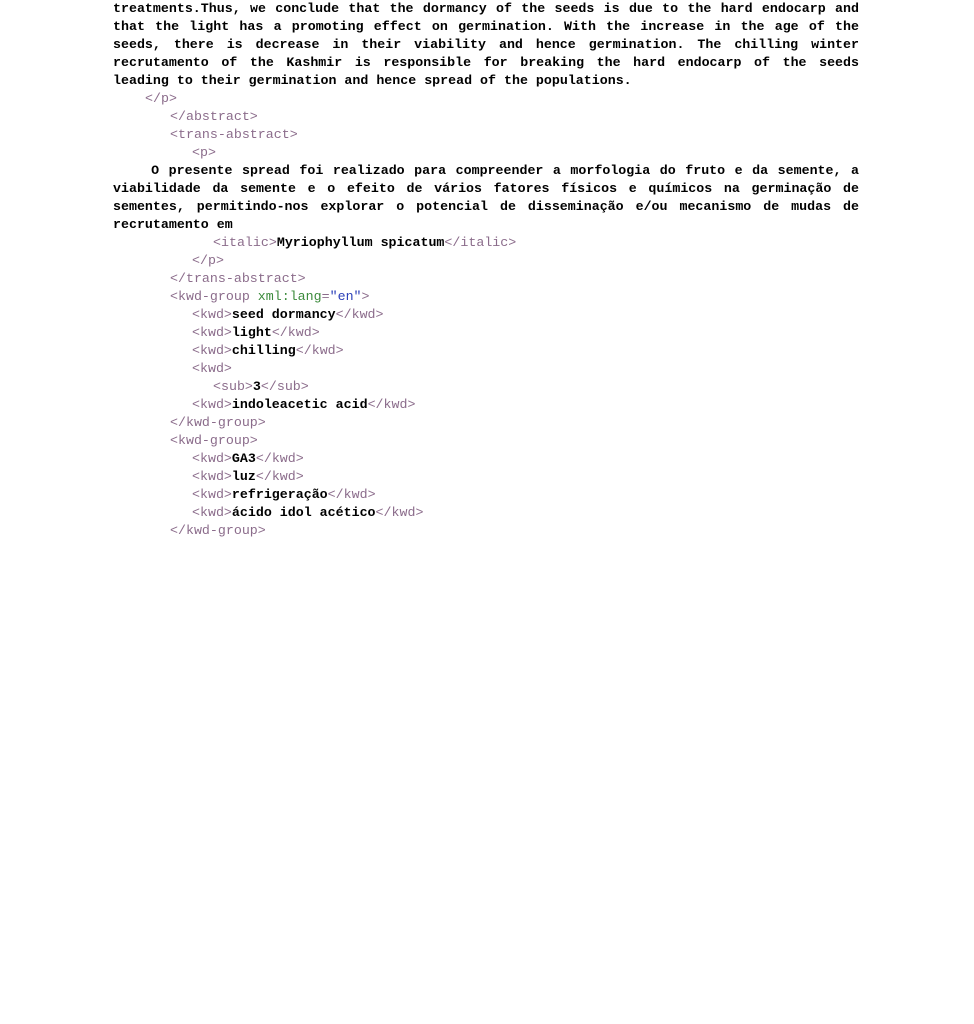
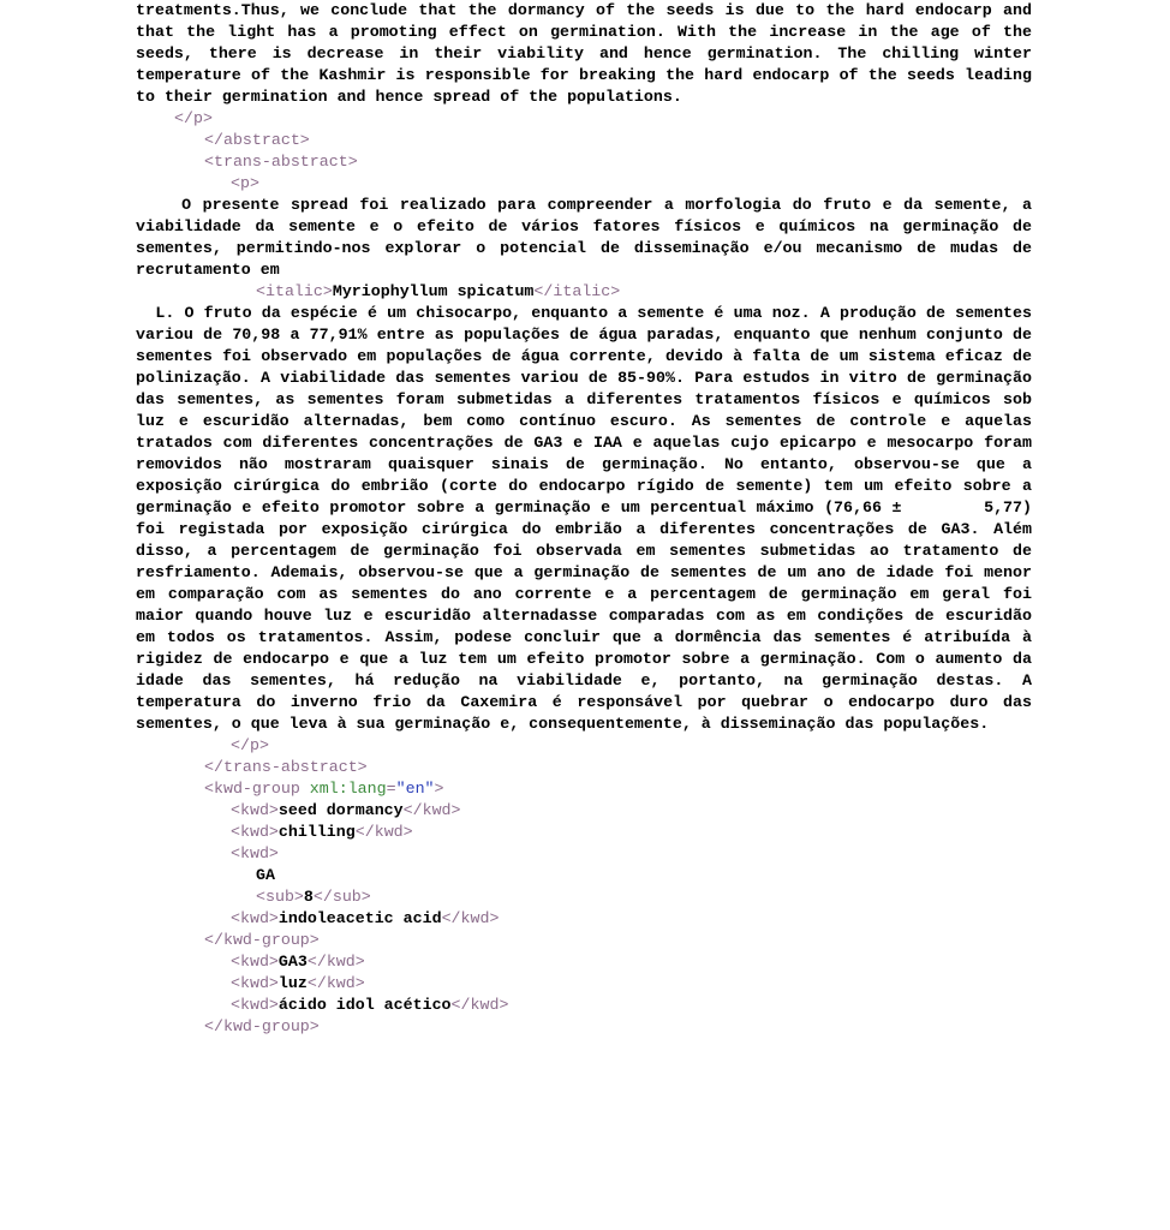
- treatments.Thus, we conclude that the dormancy of the seeds is due to the hard endocarp and that the light has a promoting effect on germination. With the increase in the age of the seeds, there is decrease in their viability and hence germination. The chilling winter recrutamento of the Kashmir is responsible for breaking the hard endocarp of the seeds leading to their germination and hence spread of the populations.
+ treatments.Thus, we conclude that the dormancy of the seeds is due to the hard endocarp and that the light has a promoting effect on germination. With the increase in the age of the seeds, there is decrease in their viability and hence germination. The chilling winter temperature of the Kashmir is responsible for breaking the hard endocarp of the seeds leading to their germination and hence spread of the populations.
  </p>
  </abstract>
  <trans-abstract>
  <p>
  O presente spread foi realizado para compreender a morfologia do fruto e da semente, a viabilidade da semente e o efeito de vários fatores físicos e químicos na germinação de sementes, permitindo-nos explorar o potencial de disseminação e/ou mecanismo de mudas de recrutamento em
  <italic>Myriophyllum spicatum</italic>
+ L. O fruto da espécie é um chisocarpo, enquanto a semente é uma noz. A produção de sementes variou de 70,98 a 77,91% entre as populações de água paradas, enquanto que nenhum conjunto de sementes foi observado em populações de água corrente, devido à falta de um sistema eficaz de polinização. A viabilidade das sementes variou de 85-90%. Para estudos in vitro de germinação das sementes, as sementes foram submetidas a diferentes tratamentos físicos e químicos sob luz e escuridão alternadas, bem como contínuo escuro. As sementes de controle e aquelas tratados com diferentes concentrações de GA3 e IAA e aquelas cujo epicarpo e mesocarpo foram removidos não mostraram quaisquer sinais de germinação. No entanto, observou-se que a exposição cirúrgica do embrião (corte do endocarpo rígido de semente) tem um efeito sobre a germinação e efeito promotor sobre a germinação e um percentual máximo (76,66 ± 5,77) foi registada por exposição cirúrgica do embrião a diferentes concentrações de GA3. Além disso, a percentagem de germinação foi observada em sementes submetidas ao tratamento de resfriamento. Ademais, observou-se que a germinação de sementes de um ano de idade foi menor em comparação com as sementes do ano corrente e a percentagem de germinação em geral foi maior quando houve luz e escuridão alternadasse comparadas com as em condições de escuridão em todos os tratamentos. Assim, podese concluir que a dormência das sementes é atribuída à rigidez de endocarpo e que a luz tem um efeito promotor sobre a germinação. Com o aumento da idade das sementes, há redução na viabilidade e, portanto, na germinação destas. A temperatura do inverno frio da Caxemira é responsável por quebrar o endocarpo duro das sementes, o que leva à sua germinação e, consequentemente, à disseminação das populações.
  </p>
  </trans-abstract>
  <kwd-group xml:lang="en">
  <kwd>seed dormancy</kwd>
- <kwd>light</kwd>
  <kwd>chilling</kwd>
  <kwd>
+ GA
- <sub>3</sub>
+ <sub>8</sub>
  <kwd>indoleacetic acid</kwd>
  </kwd-group>
- <kwd-group>
  <kwd>GA3</kwd>
  <kwd>luz</kwd>
- <kwd>refrigeração</kwd>
  <kwd>ácido idol acético</kwd>
  </kwd-group>
